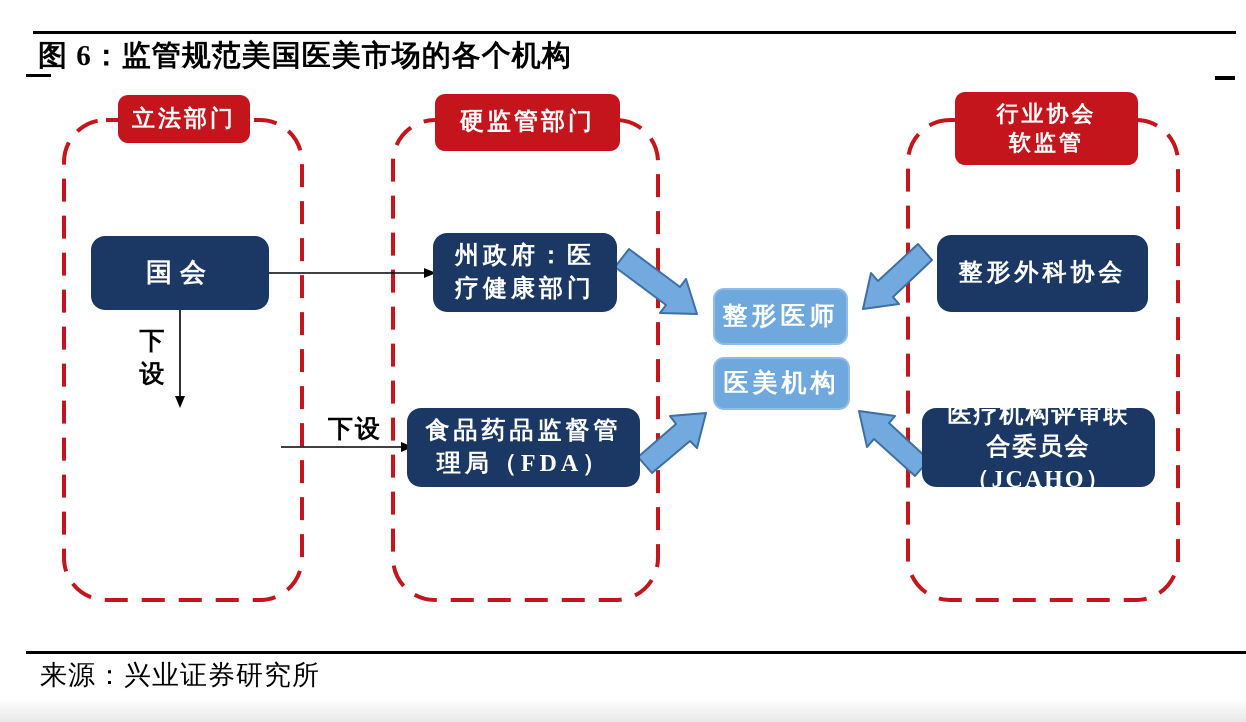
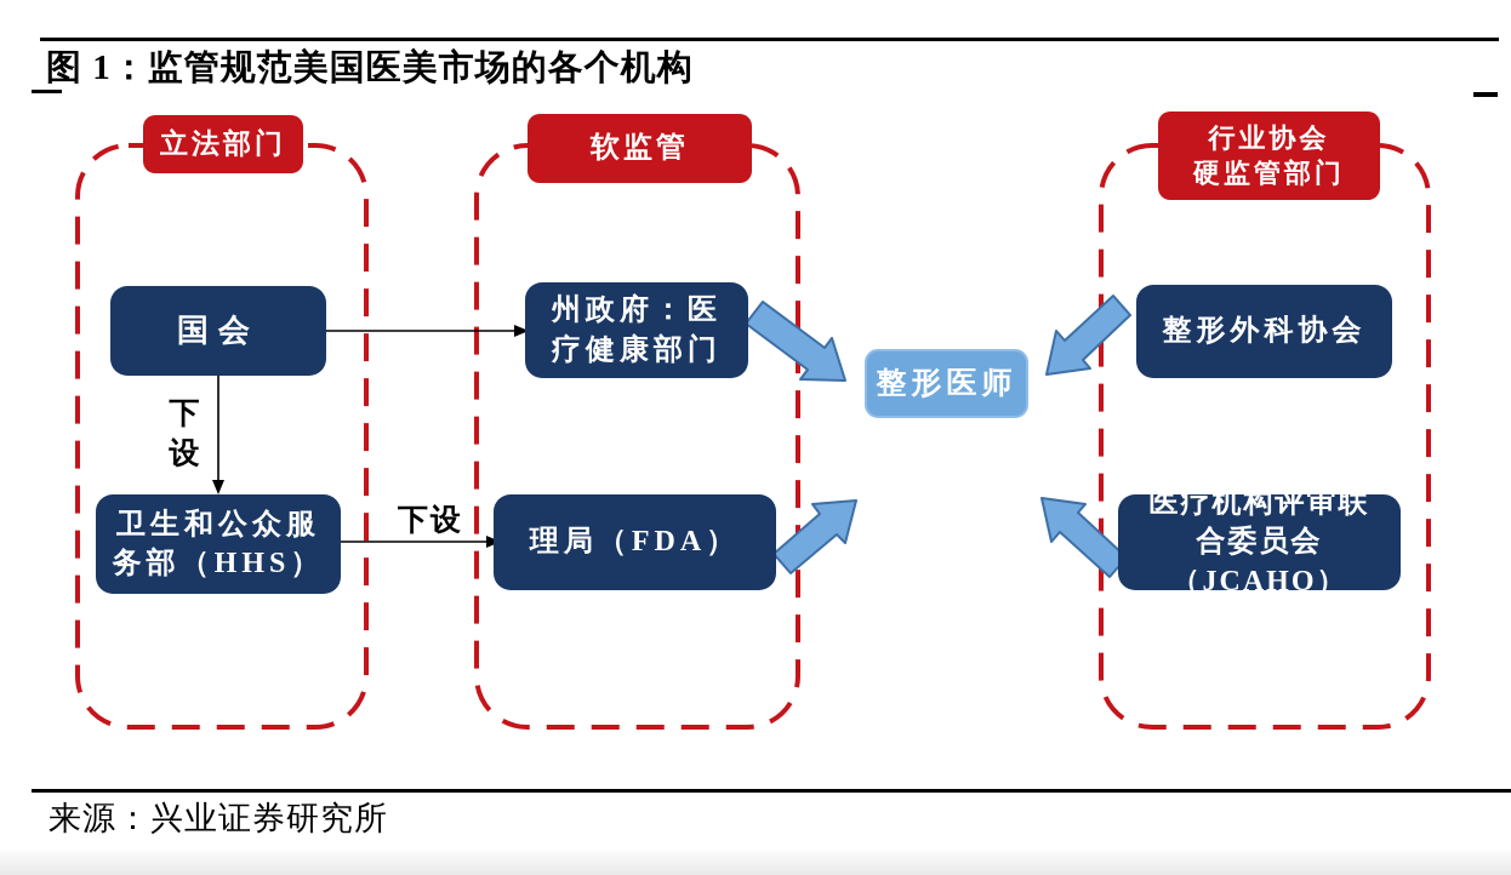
- 图 6：监管规范美国医美市场的各个机构
+ 图 1：监管规范美国医美市场的各个机构
  来源：兴业证券研究所
  立法部门
- 硬监管部门
+ 软监管
  行业协会
- 软监管
+ 硬监管部门
  国会
+ 卫生和公众服
+ 务部（HHS）
  州政府：医
  疗健康部门
- 食品药品监督管
  理局（FDA）
  整形外科协会
  医疗机构评审联
  合委员会（JCAHO）
  整形医师
- 医美机构
  下设
  下设
